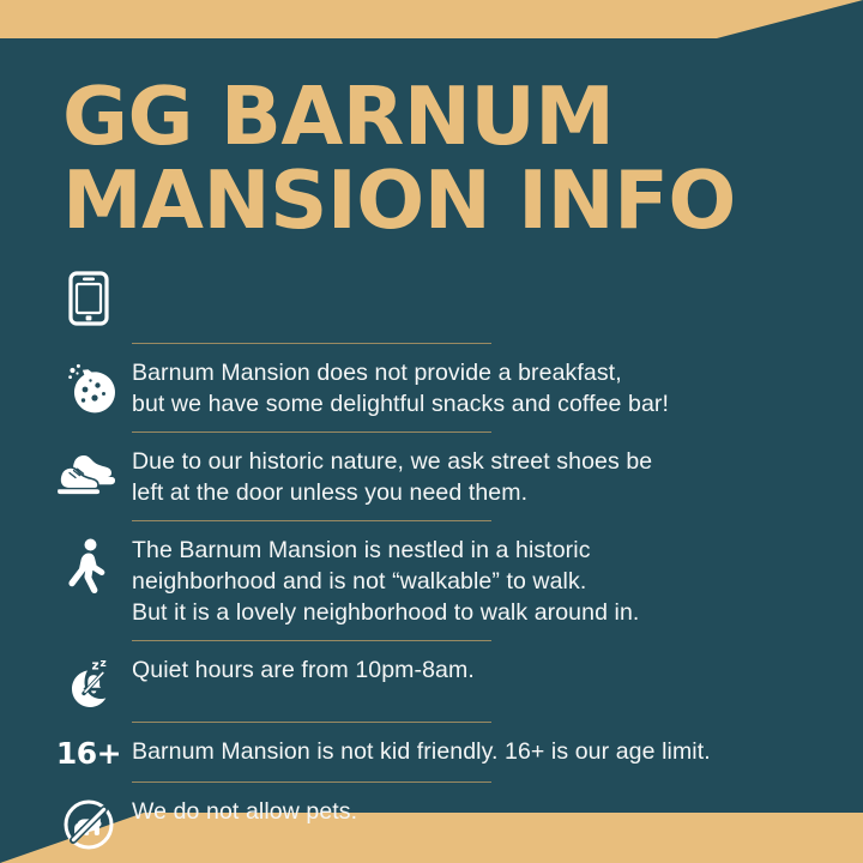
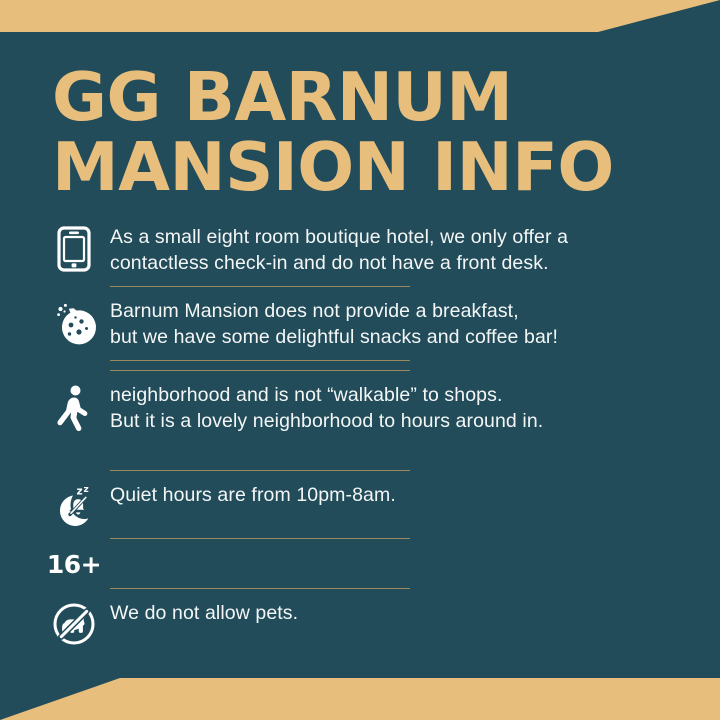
  GG BARNUM
  MANSION INFO
+ As a small eight room boutique hotel, we only offer a
+ contactless check-in and do not have a front desk.
  Barnum Mansion does not provide a breakfast,
  but we have some delightful snacks and coffee bar!
- Due to our historic nature, we ask street shoes be
- left at the door unless you need them.
- The Barnum Mansion is nestled in a historic
- neighborhood and is not “walkable” to walk.
+ neighborhood and is not “walkable” to shops.
- But it is a lovely neighborhood to walk around in.
+ But it is a lovely neighborhood to hours around in.
  z
  z
  Quiet hours are from 10pm-8am.
  16+
- Barnum Mansion is not kid friendly. 16+ is our age limit.
  We do not allow pets.
